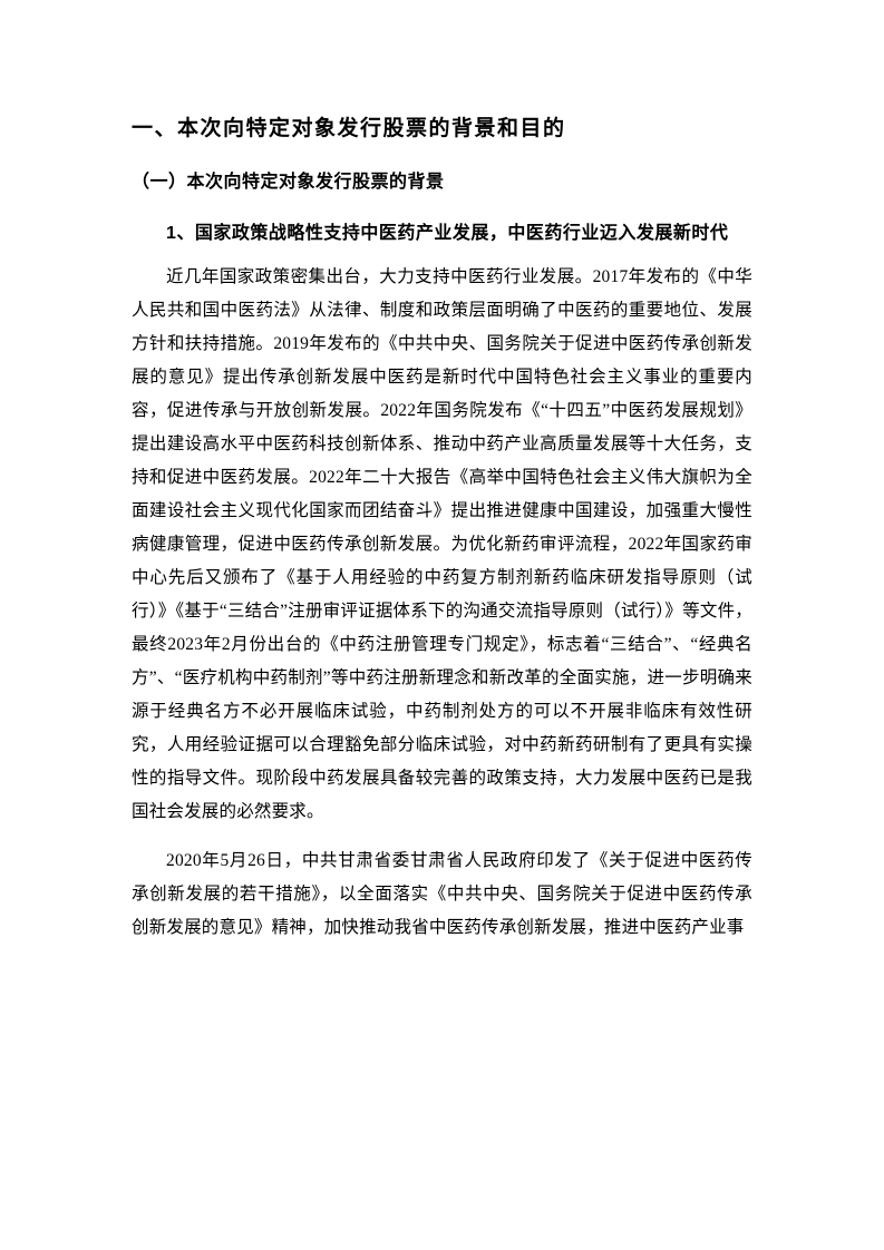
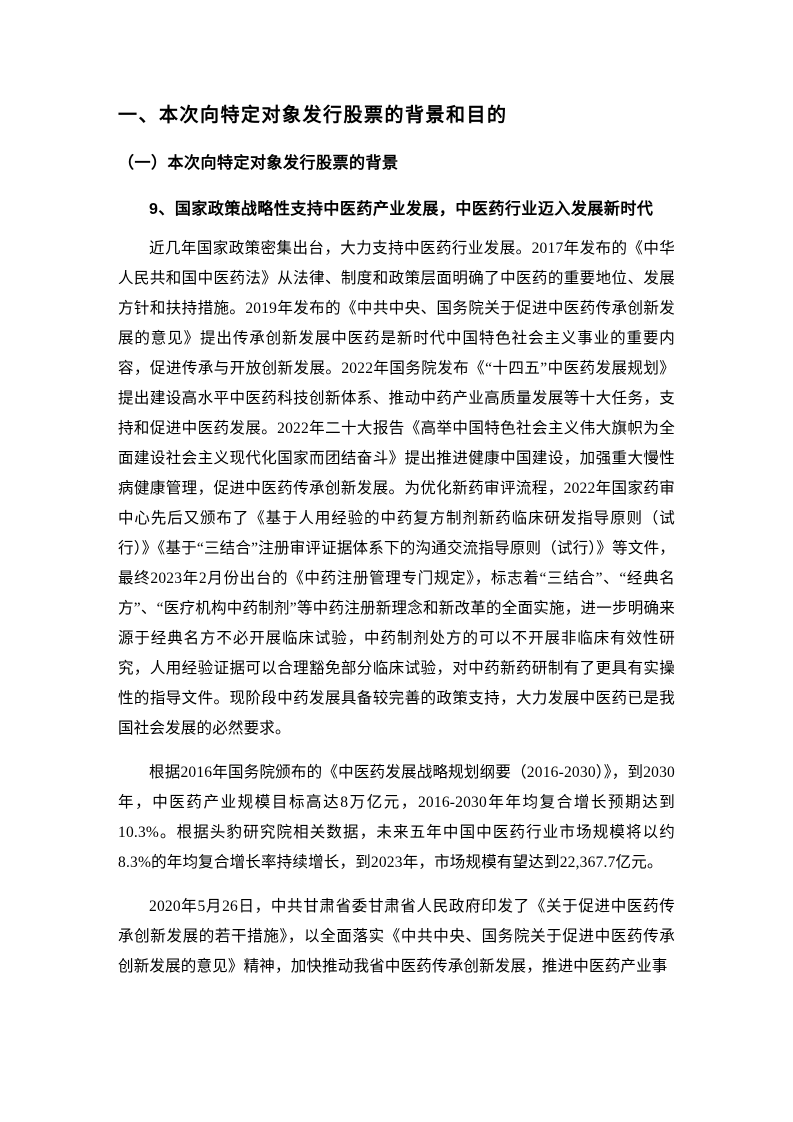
  一、本次向特定对象发行股票的背景和目的
  （一）本次向特定对象发行股票的背景
- 1、国家政策战略性支持中医药产业发展，中医药行业迈入发展新时代
+ 9、国家政策战略性支持中医药产业发展，中医药行业迈入发展新时代
  近几年国家政策密集出台，大力支持中医药行业发展。2017年发布的《中华人民共和国中医药法》从法律、制度和政策层面明确了中医药的重要地位、发展方针和扶持措施。2019年发布的《中共中央、国务院关于促进中医药传承创新发展的意见》提出传承创新发展中医药是新时代中国特色社会主义事业的重要内容，促进传承与开放创新发展。2022年国务院发布《“十四五”中医药发展规划》提出建设高水平中医药科技创新体系、推动中药产业高质量发展等十大任务，支持和促进中医药发展。2022年二十大报告《高举中国特色社会主义伟大旗帜为全面建设社会主义现代化国家而团结奋斗》提出推进健康中国建设，加强重大慢性病健康管理，促进中医药传承创新发展。为优化新药审评流程，2022年国家药审中心先后又颁布了《基于人用经验的中药复方制剂新药临床研发指导原则（试行）》《基于“三结合”注册审评证据体系下的沟通交流指导原则（试行）》等文件，最终2023年2月份出台的《中药注册管理专门规定》，标志着“三结合”、“经典名方”、“医疗机构中药制剂”等中药注册新理念和新改革的全面实施，进一步明确来源于经典名方不必开展临床试验，中药制剂处方的可以不开展非临床有效性研究，人用经验证据可以合理豁免部分临床试验，对中药新药研制有了更具有实操性的指导文件。现阶段中药发展具备较完善的政策支持，大力发展中医药已是我国社会发展的必然要求。
+ 根据2016年国务院颁布的《中医药发展战略规划纲要（2016-2030）》，到2030年，中医药产业规模目标高达8万亿元，2016-2030年年均复合增长预期达到10.3%。根据头豹研究院相关数据，未来五年中国中医药行业市场规模将以约8.3%的年均复合增长率持续增长，到2023年，市场规模有望达到22,367.7亿元。
  2020年5月26日，中共甘肃省委甘肃省人民政府印发了《关于促进中医药传承创新发展的若干措施》，以全面落实《中共中央、国务院关于促进中医药传承创新发展的意见》精神，加快推动我省中医药传承创新发展，推进中医药产业事
